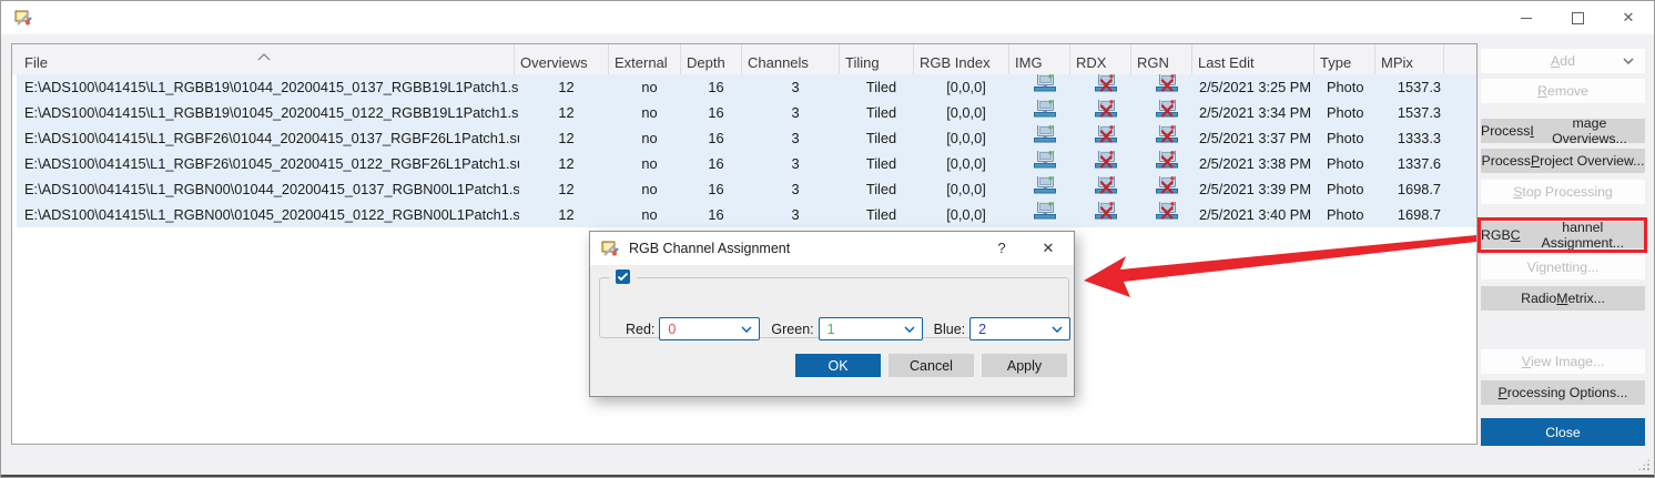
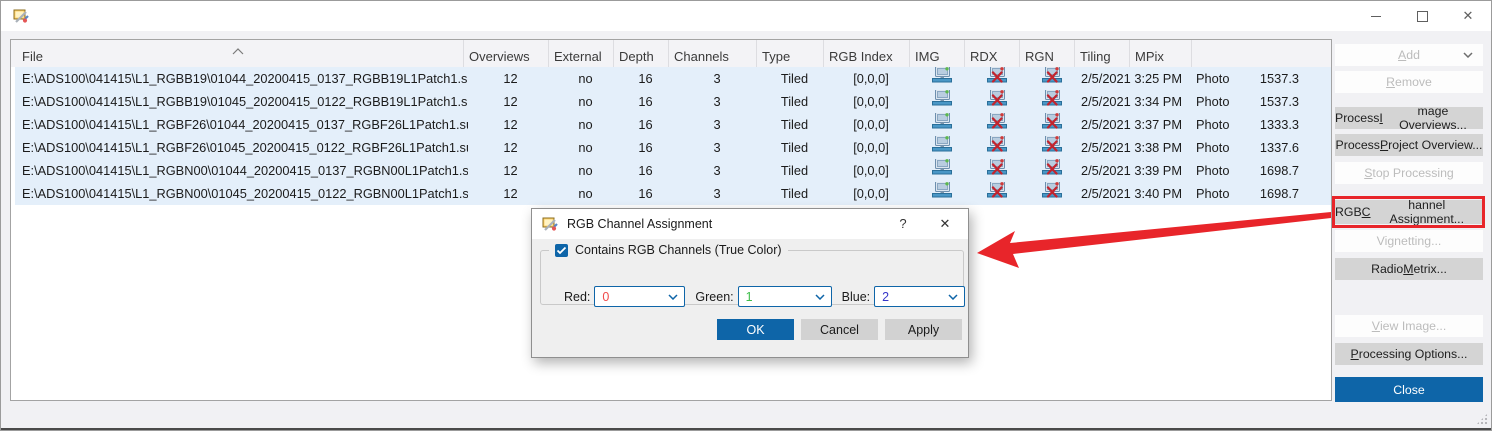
  ✕
  File
  Overviews
  External
  Depth
  Channels
- Tiling
+ Type
  RGB Index
  IMG
  RDX
  RGN
- Last Edit
- Type
+ Tiling
  MPix
  E:\ADS100\041415\L1_RGBB19\01044_20200415_0137_RGBB19L1Patch1.s
  12
  no
  16
  3
  Tiled
  [0,0,0]
  2/5/2021 3:25 PM
  Photo
  1537.3
  E:\ADS100\041415\L1_RGBB19\01045_20200415_0122_RGBB19L1Patch1.s
  12
  no
  16
  3
  Tiled
  [0,0,0]
  2/5/2021 3:34 PM
  Photo
  1537.3
  E:\ADS100\041415\L1_RGBF26\01044_20200415_0137_RGBF26L1Patch1.s
  12
  no
  16
  3
  Tiled
  [0,0,0]
  2/5/2021 3:37 PM
  Photo
  1333.3
  E:\ADS100\041415\L1_RGBF26\01045_20200415_0122_RGBF26L1Patch1.s
  12
  no
  16
  3
  Tiled
  [0,0,0]
  2/5/2021 3:38 PM
  Photo
  1337.6
  E:\ADS100\041415\L1_RGBN00\01044_20200415_0137_RGBN00L1Patch1.s
  12
  no
  16
  3
  Tiled
  [0,0,0]
  2/5/2021 3:39 PM
  Photo
  1698.7
  E:\ADS100\041415\L1_RGBN00\01045_20200415_0122_RGBN00L1Patch1.s
  12
  no
  16
  3
  Tiled
  [0,0,0]
  2/5/2021 3:40 PM
  Photo
  1698.7
  A
  dd
  R
  emove
  Process
  I
  mage Overviews...
  Process
  P
  roject Overview...
  S
  top Processing
  RGB
  C
  hannel Assignment...
  Vignetting...
  Radio
  M
  etrix...
  V
  iew Image...
  P
  rocessing Options...
  Close
  RGB Channel Assignment
  ?
  ✕
+ Contains RGB Channels (True Color)
  Red:
  0
  Green:
  1
  Blue:
  2
  OK
  Cancel
  Apply
